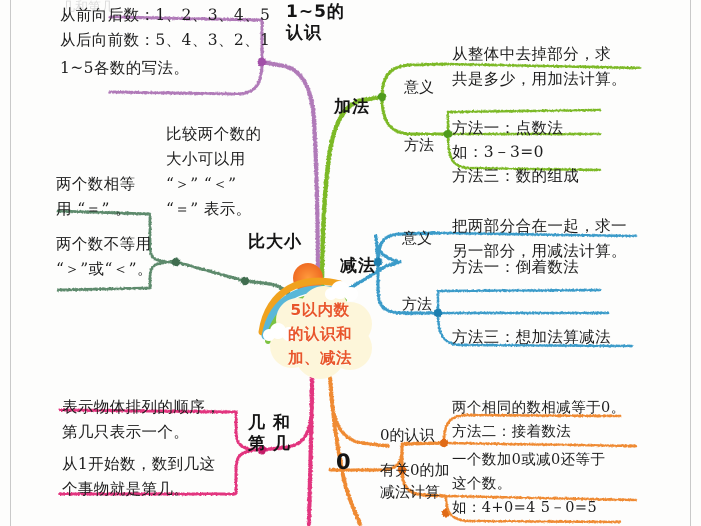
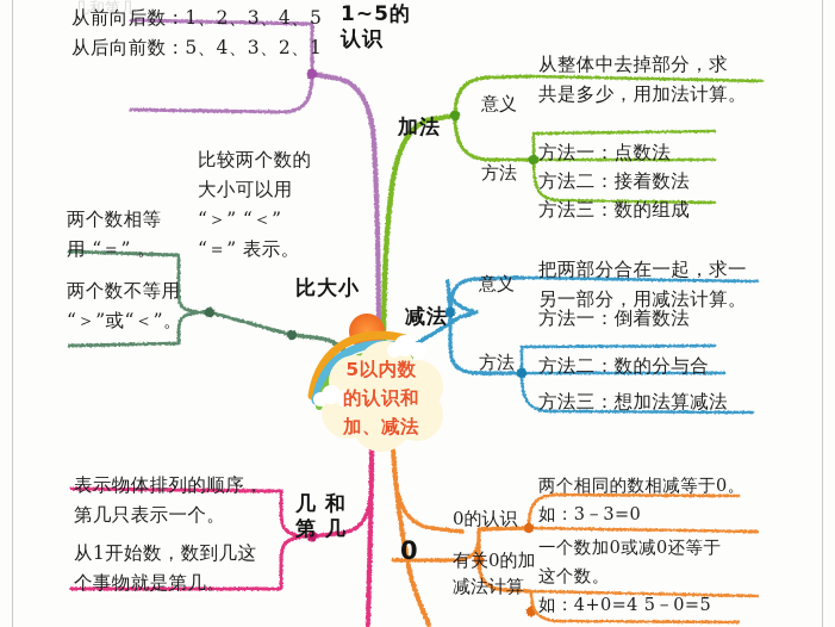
  5以内数
  的认识和
  加、减法
  几和第几
  1~5的
  认识
  从前向后数：1、2、3、4、5
  从后向前数：5、4、3、2、1
- 1~5各数的写法。
  加法
  意义
  从整体中去掉部分，求
  共是多少，用加法计算。
  方法
  方法一：点数法
- 如：3－3=0
+ 方法二：接着数法
  方法三：数的组成
  比大小
  比较两个数的
  大小可以用
  “＞” “＜”
  “＝” 表示。
  两个数相等
  用 “＝” 。
  两个数不等用
  “＞”或“＜”。
  减法
  意义
  把两部分合在一起，求一
  另一部分，用减法计算。
  方法
  方法一：倒着数法
+ 方法二：数的分与合
  方法三：想加法算减法
  几 和
  第 几
  表示物体排列的顺序，
  第几只表示一个。
  从1开始数，数到几这
  个事物就是第几。
  0
  0的认识
  两个相同的数相减等于0。
- 方法二：接着数法
+ 如：3－3=0
  有关0的加
  减法计算
  一个数加0或减0还等于
  这个数。
  如：4+0=4 5－0=5
